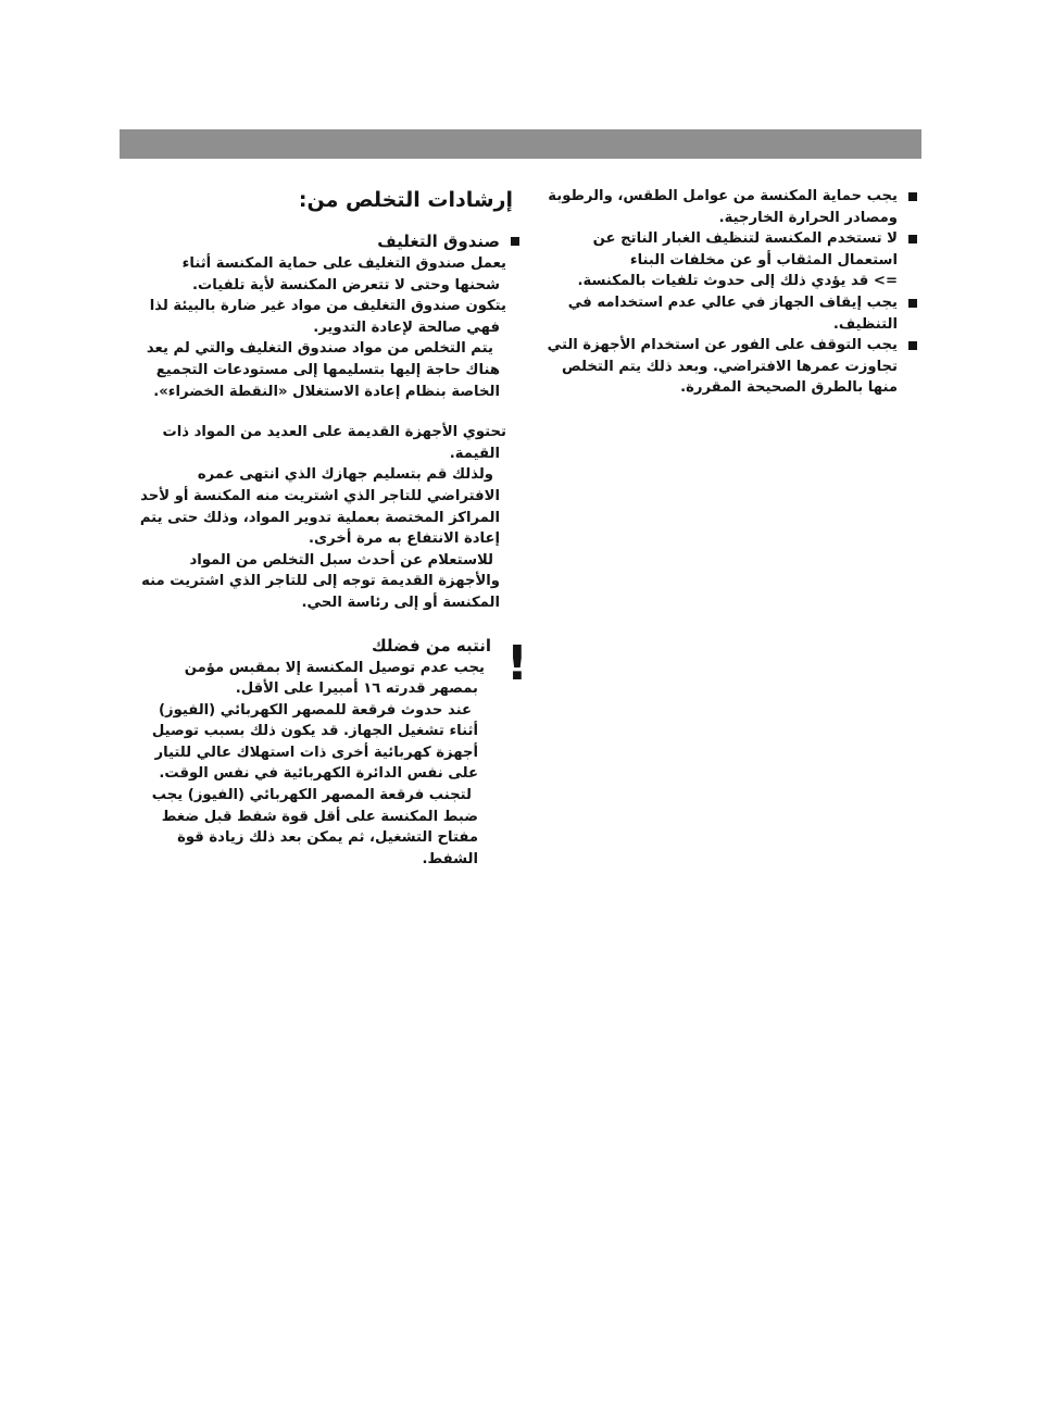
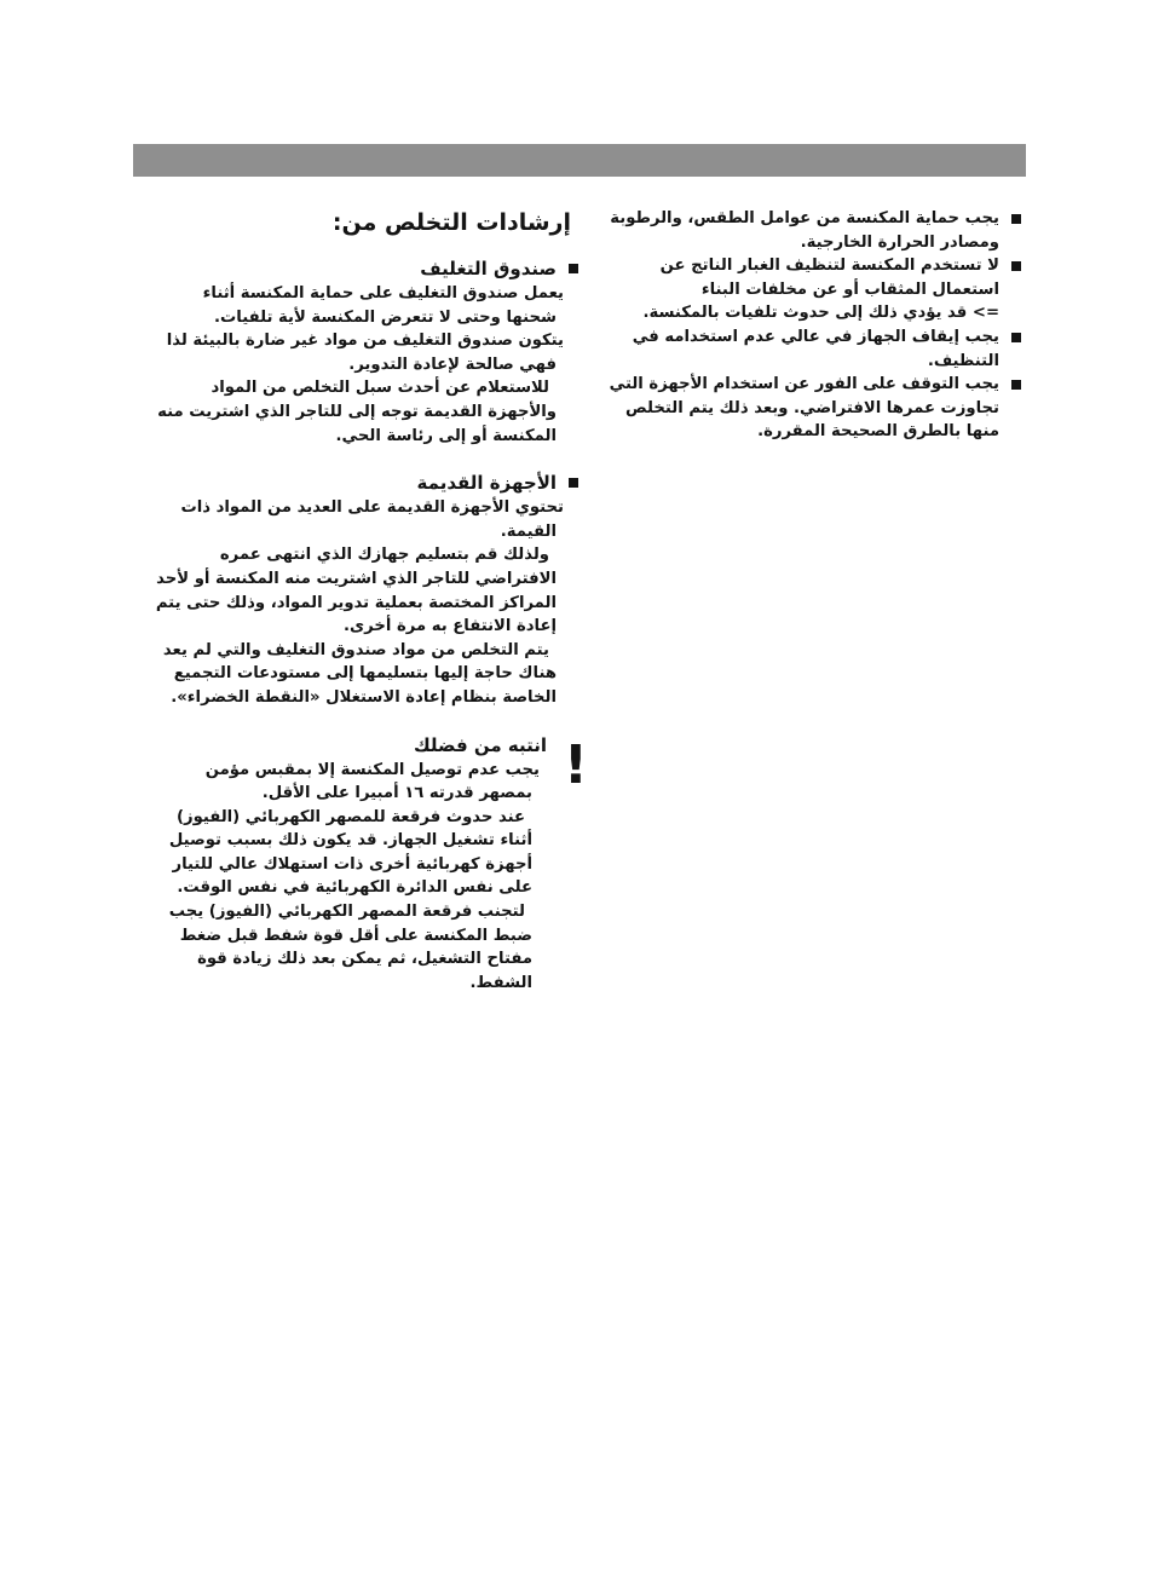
  يجب حماية المكنسة من عوامل الطقس، والرطوبة ومصادر الحرارة الخارجية.
  لا تستخدم المكنسة لتنظيف الغبار الناتج عن استعمال المثقاب أو عن مخلفات البناء
  => قد يؤدي ذلك إلى حدوث تلفيات بالمكنسة.
  يجب إيقاف الجهاز في عالي عدم استخدامه في التنظيف.
  يجب التوقف على الفور عن استخدام الأجهزة التي تجاوزت عمرها الافتراضي. وبعد ذلك يتم التخلص منها بالطرق الصحيحة المقررة.
  إرشادات التخلص من:
  صندوق التغليف
  يعمل صندوق التغليف على حماية المكنسة أثناء شحنها وحتى لا تتعرض المكنسة لأية تلفيات.
  يتكون صندوق التغليف من مواد غير ضارة بالبيئة لذا فهي صالحة لإعادة التدوير.
- يتم التخلص من مواد صندوق التغليف والتي لم يعد هناك حاجة إليها بتسليمها إلى مستودعات التجميع الخاصة بنظام إعادة الاستغلال «النقطة الخضراء».
+ للاستعلام عن أحدث سبل التخلص من المواد والأجهزة القديمة توجه إلى للتاجر الذي اشتريت منه المكنسة أو إلى رئاسة الحي.
+ الأجهزة القديمة
  تحتوي الأجهزة القديمة على العديد من المواد ذات القيمة.
  ولذلك قم بتسليم جهازك الذي انتهى عمره الافتراضي للتاجر الذي اشتريت منه المكنسة أو لأحد المراكز المختصة بعملية تدوير المواد، وذلك حتى يتم إعادة الانتفاع به مرة أخرى.
- للاستعلام عن أحدث سبل التخلص من المواد والأجهزة القديمة توجه إلى للتاجر الذي اشتريت منه المكنسة أو إلى رئاسة الحي.
+ يتم التخلص من مواد صندوق التغليف والتي لم يعد هناك حاجة إليها بتسليمها إلى مستودعات التجميع الخاصة بنظام إعادة الاستغلال «النقطة الخضراء».
  !
  انتبه من فضلك
  يجب عدم توصيل المكنسة إلا بمقبس مؤمن بمصهر قدرته ١٦ أمبيرا على الأقل.
  عند حدوث فرقعة للمصهر الكهربائي (الفيوز) أثناء تشغيل الجهاز. قد يكون ذلك بسبب توصيل أجهزة كهربائية أخرى ذات استهلاك عالي للتيار على نفس الدائرة الكهربائية في نفس الوقت.
  لتجنب فرقعة المصهر الكهربائي (الفيوز) يجب ضبط المكنسة على أقل قوة شفط قبل ضغط مفتاح التشغيل، ثم يمكن بعد ذلك زيادة قوة الشفط.
